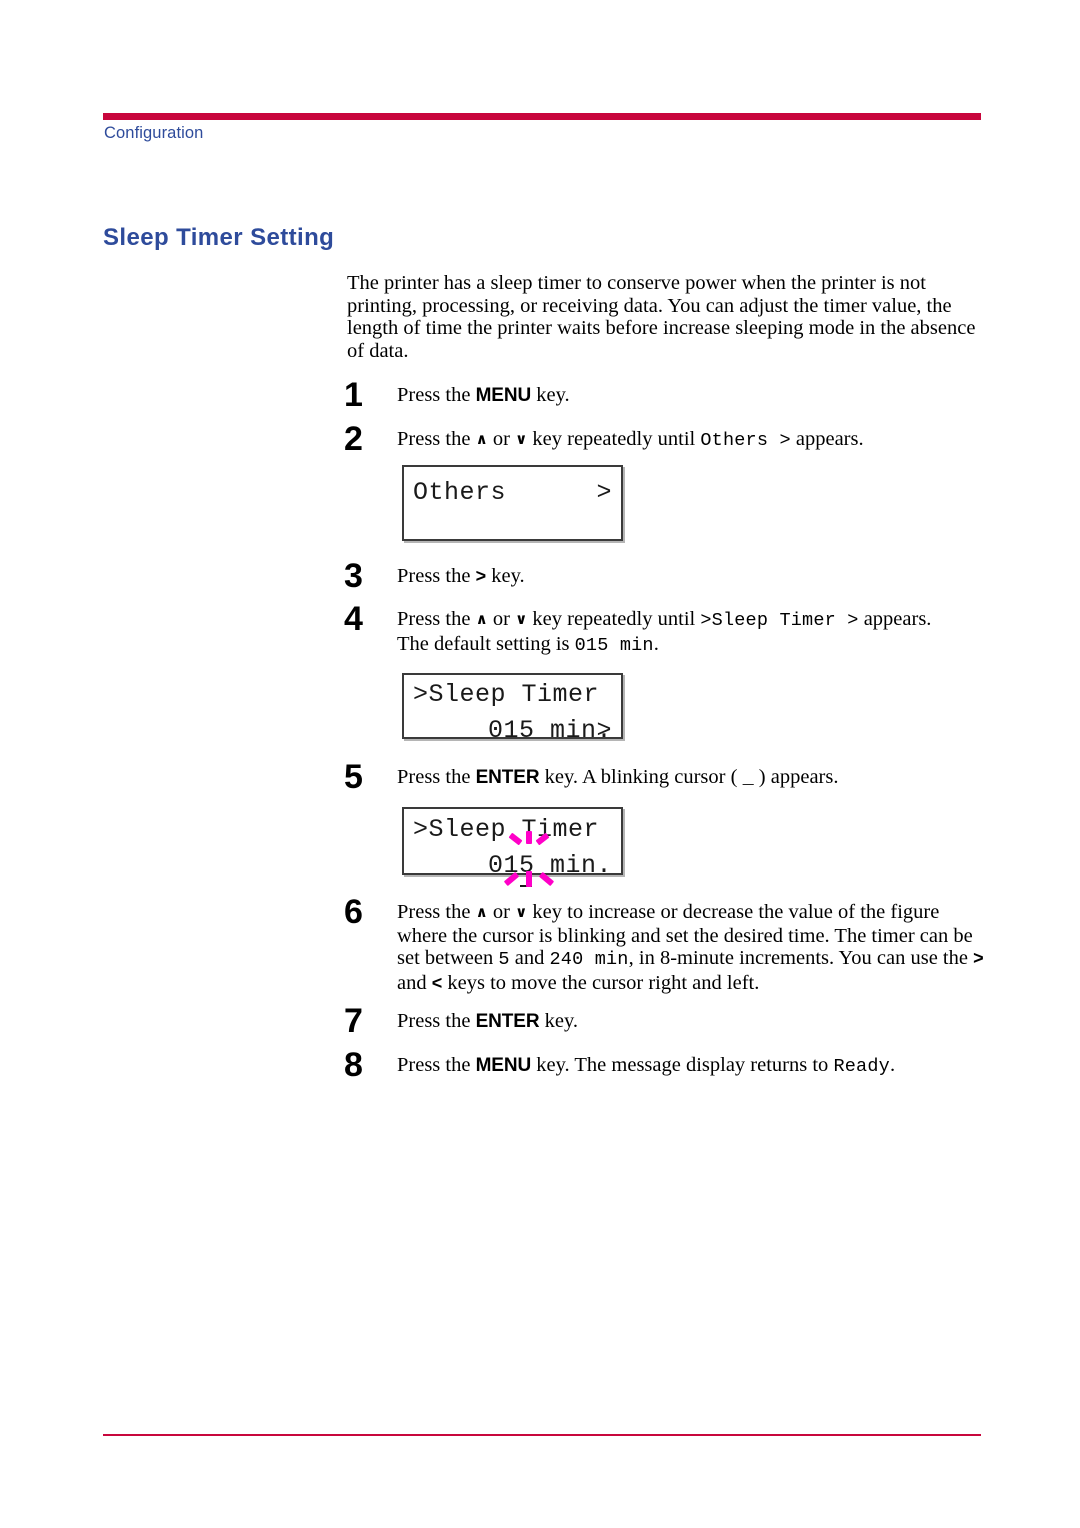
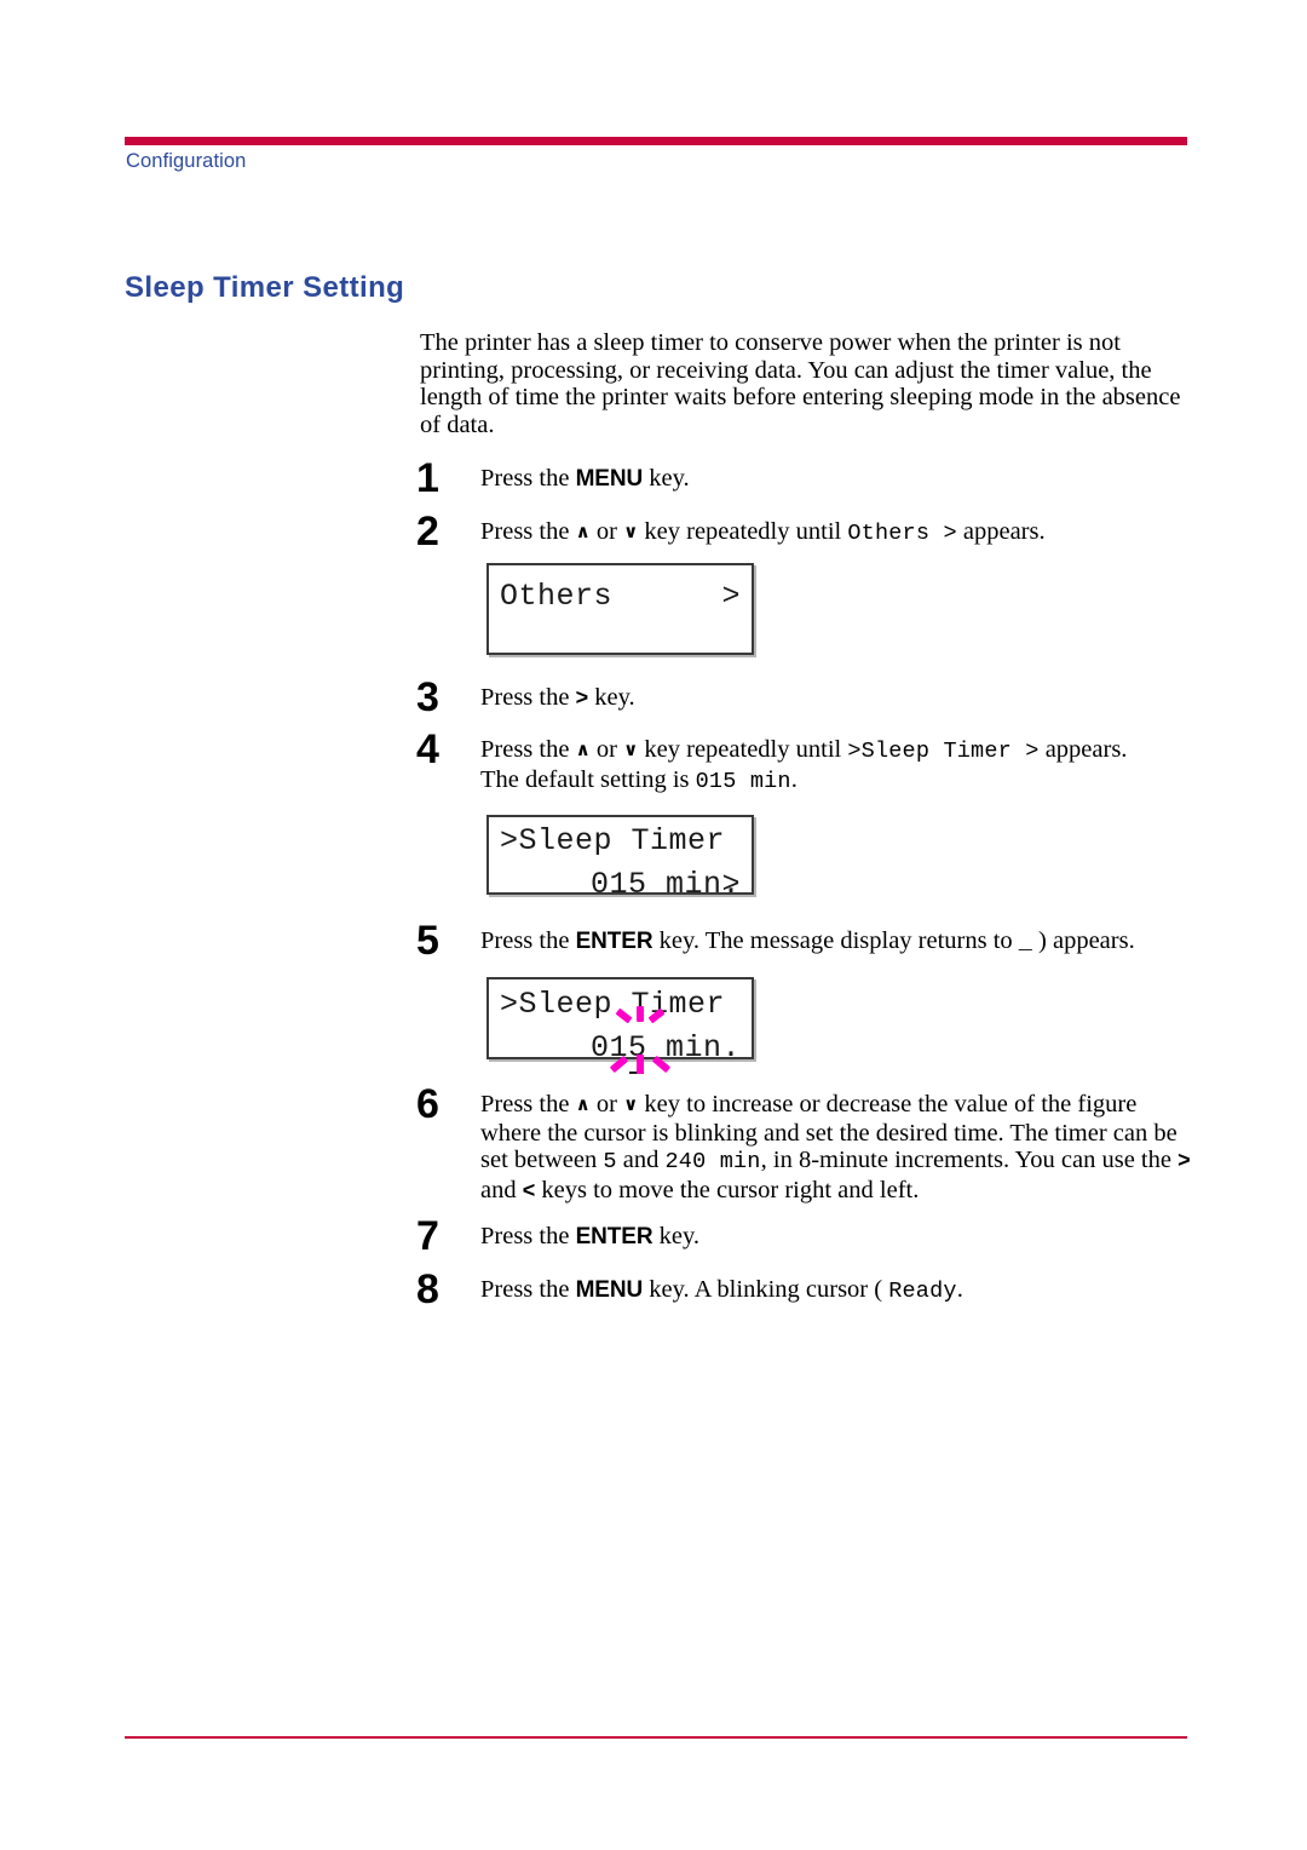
  Configuration
  Sleep Timer Setting
- The printer has a sleep timer to conserve power when the printer is not printing, processing, or receiving data. You can adjust the timer value, the length of time the printer waits before increase sleeping mode in the absence of data.
+ The printer has a sleep timer to conserve power when the printer is not printing, processing, or receiving data. You can adjust the timer value, the length of time the printer waits before entering sleeping mode in the absence of data.
  1
  Press the MENU key.
  2
  Press the ∧ or ∨ key repeatedly until Others > appears.
  Others
  >
  3
  Press the > key.
  4
  Press the ∧ or ∨ key repeatedly until >Sleep Timer > appears.
  The default setting is 015 min.
  >Sleep Timer
  >
  015 min.
  5
- Press the ENTER key. A blinking cursor ( _ ) appears.
+ Press the ENTER key. The message display returns to _ ) appears.
  >Sleep Timer
  015 min.
  6
  Press the ∧ or ∨ key to increase or decrease the value of the figure where the cursor is blinking and set the desired time. The timer can be set between 5 and 240 min, in 8-minute increments. You can use the > and < keys to move the cursor right and left.
  7
  Press the ENTER key.
  8
- Press the MENU key. The message display returns to Ready.
+ Press the MENU key. A blinking cursor ( Ready.
